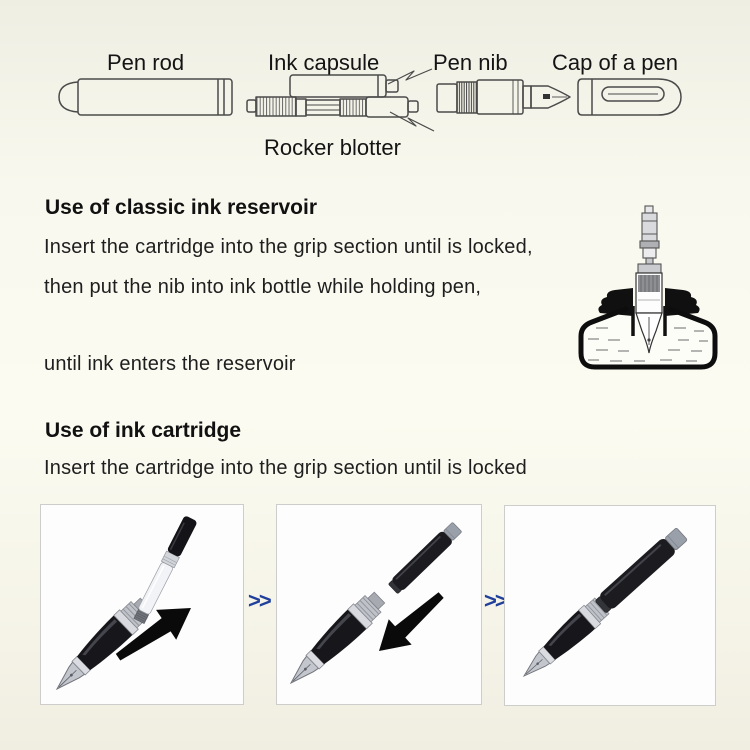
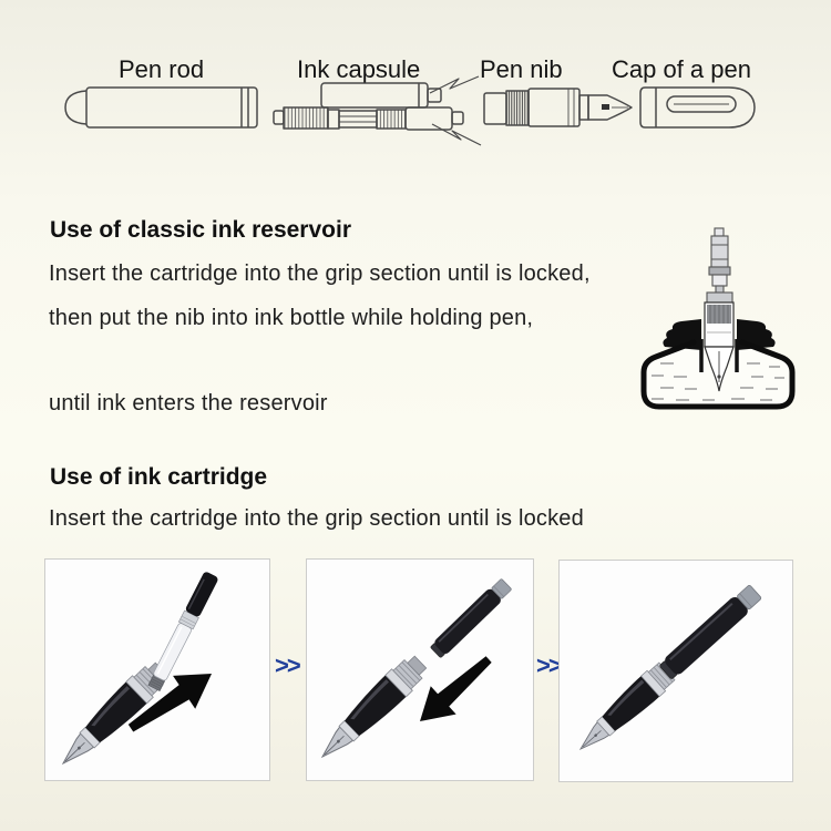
  Pen rod
  Ink capsule
  Pen nib
  Cap of a pen
- Rocker blotter
  Use of classic ink reservoir
  Insert the cartridge into the grip section until is locked,
  then put the nib into ink bottle while holding pen,
  until ink enters the reservoir
  Use of ink cartridge
  Insert the cartridge into the grip section until is locked
  >>
  >>
